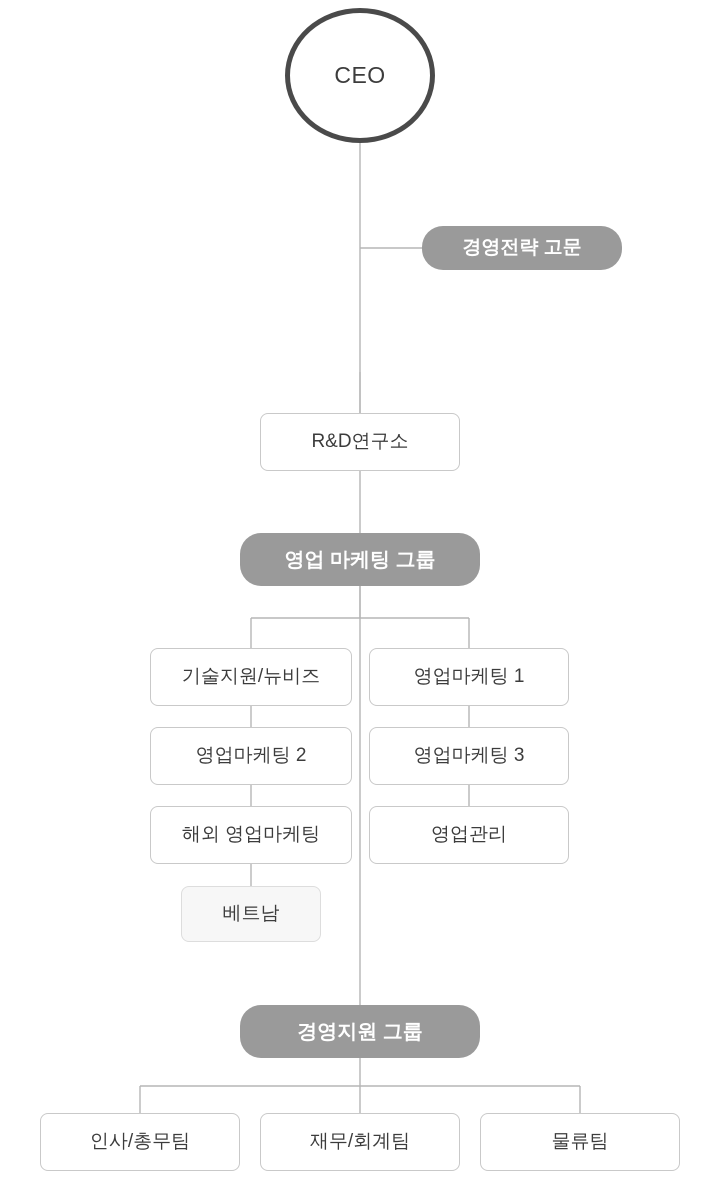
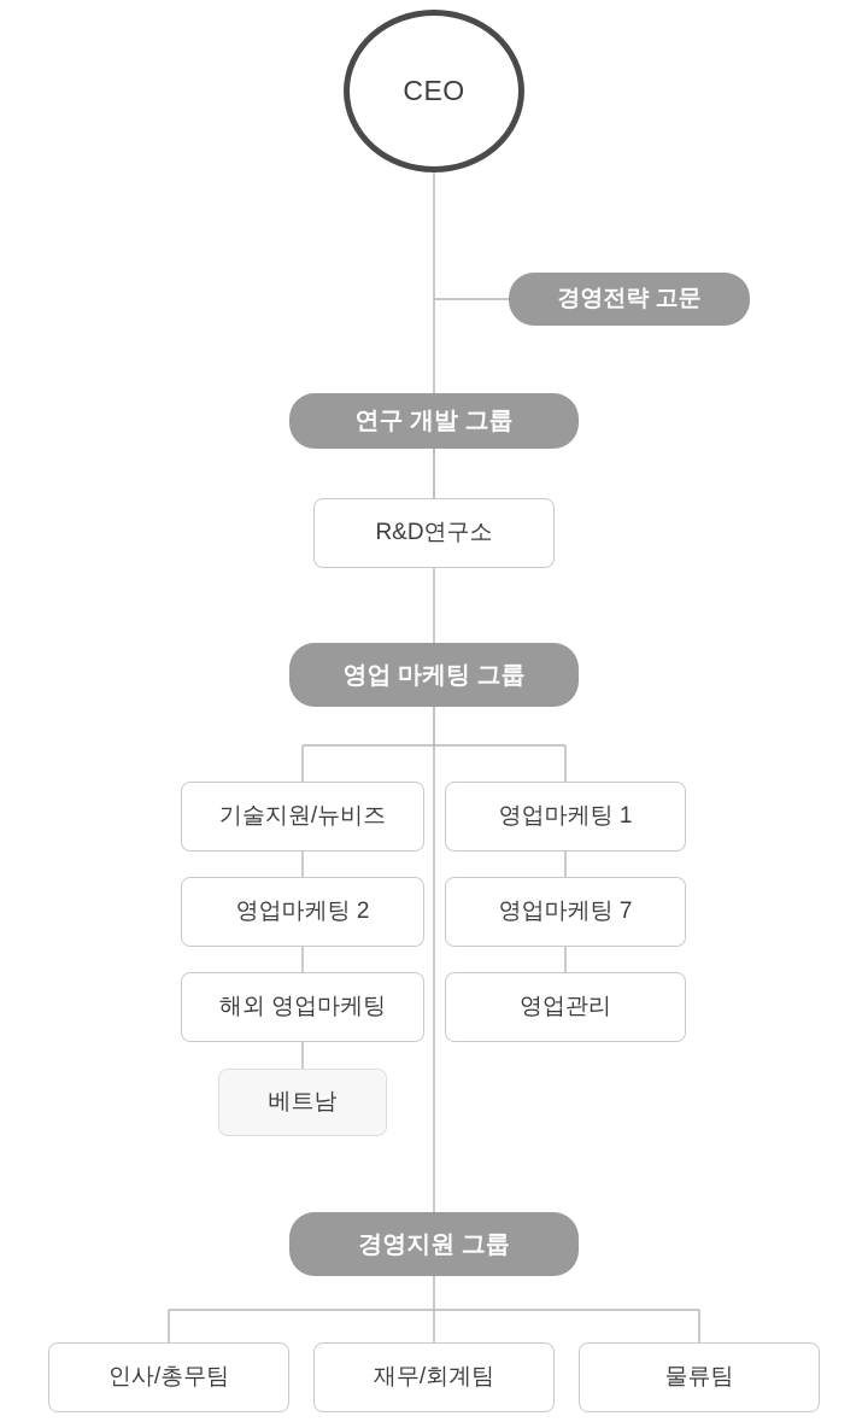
  CEO
  경영전략 고문
+ 연구 개발 그룹
  R&D연구소
  영업 마케팅 그룹
  기술지원/뉴비즈
  영업마케팅 1
  영업마케팅 2
- 영업마케팅 3
+ 영업마케팅 7
  해외 영업마케팅
  영업관리
  베트남
  경영지원 그룹
  인사/총무팀
  재무/회계팀
  물류팀
